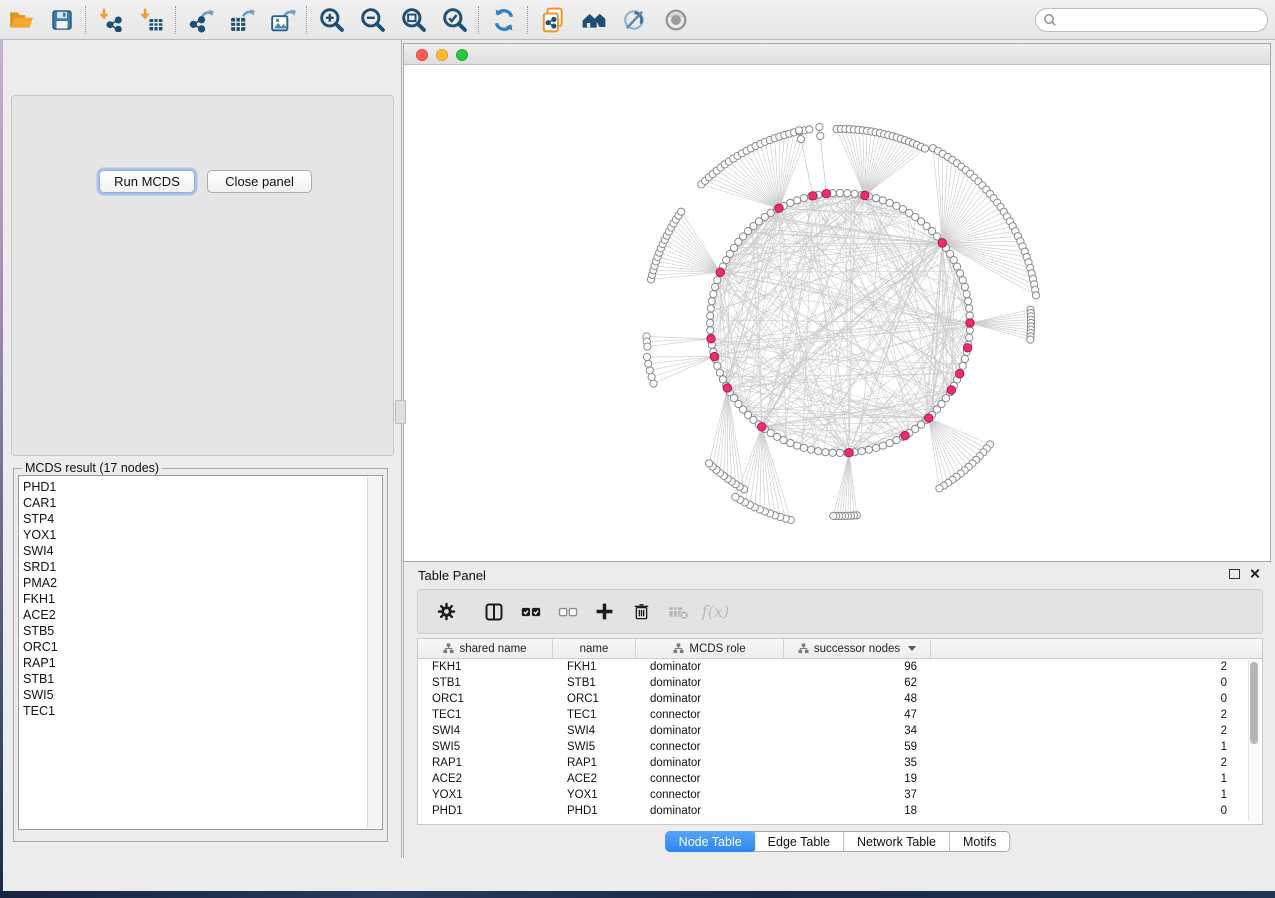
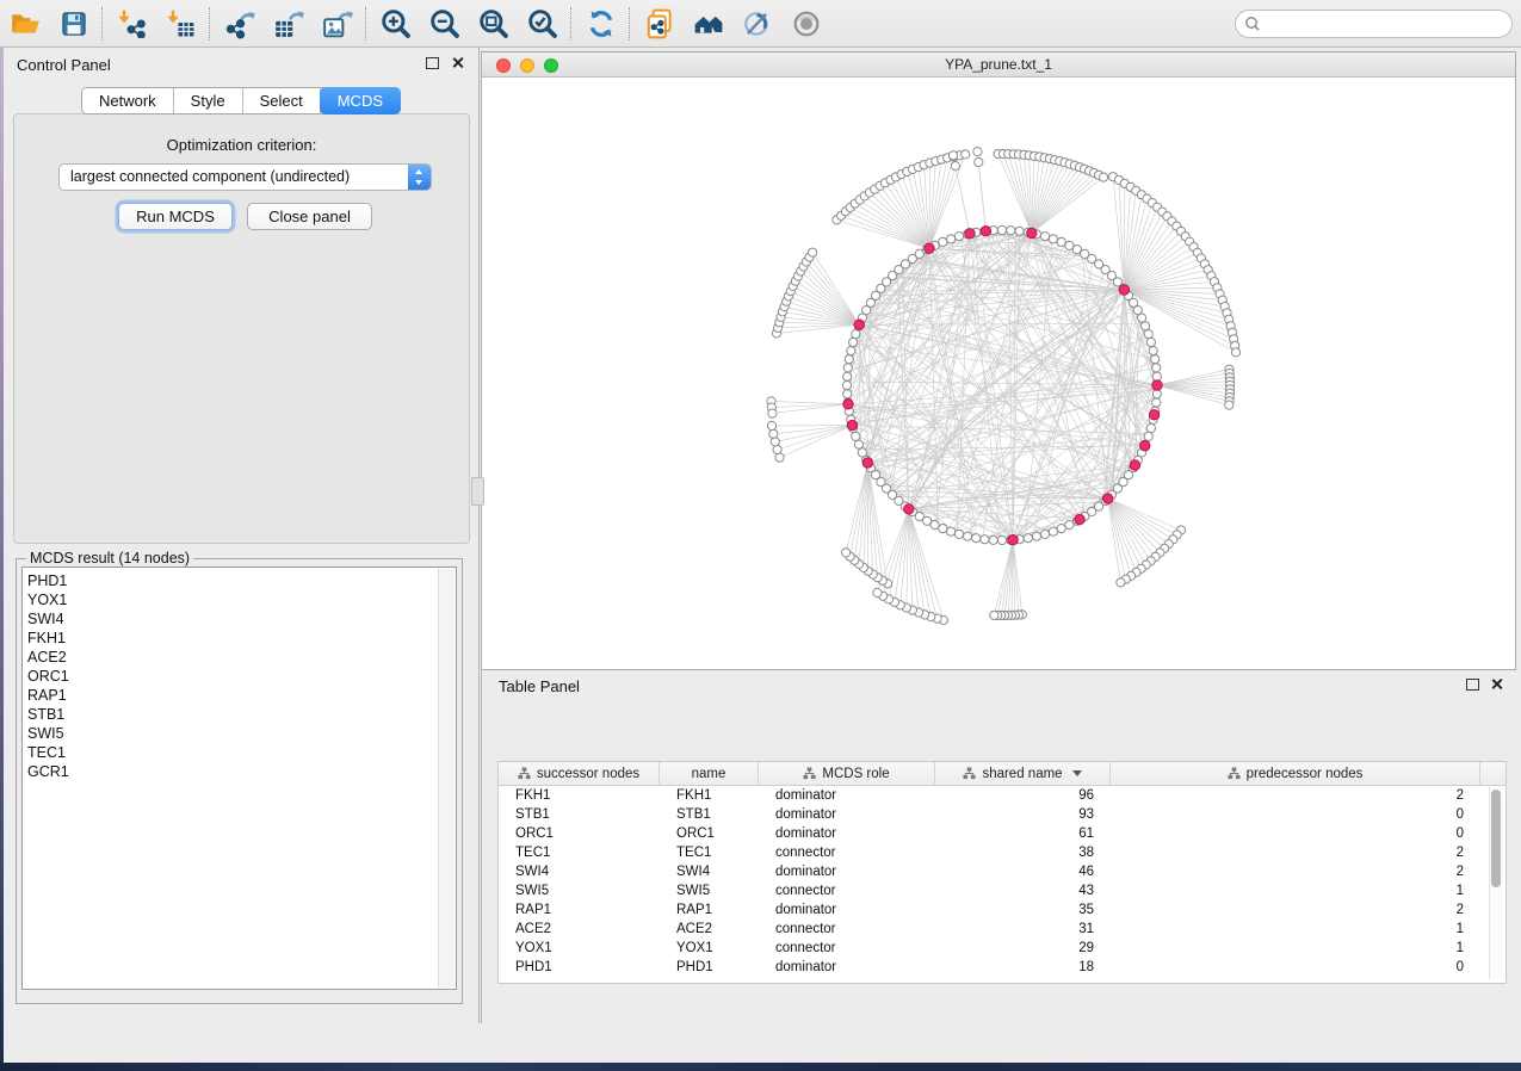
+ Control Panel
+ Network
+ Style
+ Select
+ MCDS
+ Optimization criterion:
+ largest connected component (undirected)
  Run MCDS
  Close panel
- MCDS result (17 nodes)
+ MCDS result (14 nodes)
  PHD1
- CAR1
- STP4
  YOX1
  SWI4
- SRD1
- PMA2
  FKH1
  ACE2
- STB5
  ORC1
  RAP1
  STB1
  SWI5
  TEC1
+ GCR1
+ YPA_prune.txt_1
  Table Panel
- f(x)
- shared name
+ successor nodes
  name
  MCDS role
- successor nodes
+ shared name
+ predecessor nodes
  FKH1
  FKH1
  dominator
  96
  2
  STB1
  STB1
  dominator
- 62
+ 93
  0
  ORC1
  ORC1
  dominator
- 48
+ 61
  0
  TEC1
  TEC1
  connector
- 47
+ 38
  2
  SWI4
  SWI4
  dominator
- 34
+ 46
  2
  SWI5
  SWI5
  connector
- 59
+ 43
  1
  RAP1
  RAP1
  dominator
  35
  2
  ACE2
  ACE2
  connector
- 19
+ 31
  1
  YOX1
  YOX1
  connector
- 37
+ 29
  1
  PHD1
  PHD1
  dominator
  18
  0
- Node Table
- Edge Table
- Network Table
- Motifs
